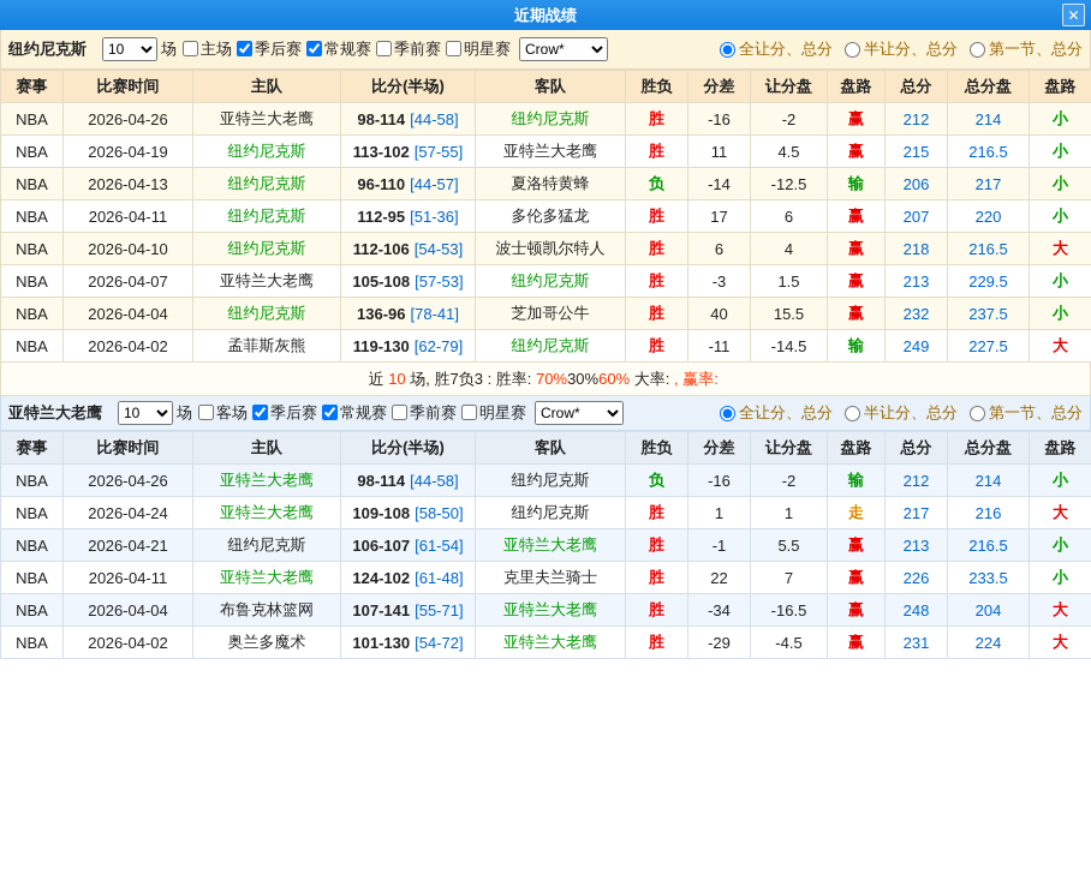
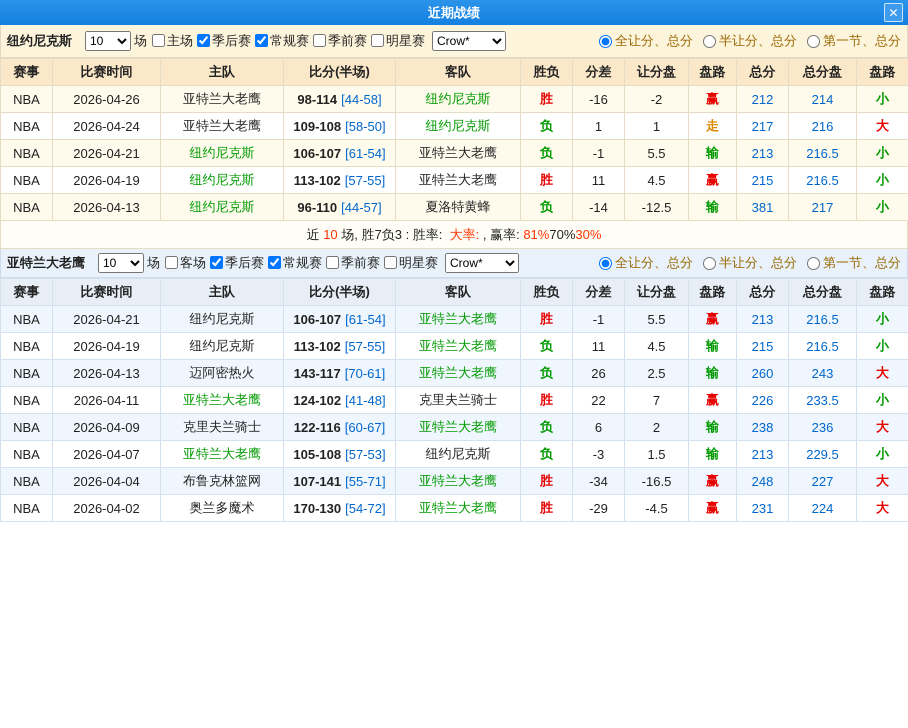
  近期战绩
  ✕
  纽约尼克斯
  10
  场
  主场
  季后赛
  常规赛
  季前赛
  明星赛
  Crow*
  全让分、总分
  半让分、总分
  第一节、总分
  赛事	比赛时间	主队	比分(半场)	客队	胜负	分差	让分盘	盘路	总分	总分盘	盘路
  NBA	2026-04-26	亚特兰大老鹰	98-114 [44-58]	纽约尼克斯	胜	-16	-2	赢	212	214	小
+ NBA	2026-04-24	亚特兰大老鹰	109-108 [58-50]	纽约尼克斯	负	1	1	走	217	216	大
+ NBA	2026-04-21	纽约尼克斯	106-107 [61-54]	亚特兰大老鹰	负	-1	5.5	输	213	216.5	小
  NBA	2026-04-19	纽约尼克斯	113-102 [57-55]	亚特兰大老鹰	胜	11	4.5	赢	215	216.5	小
- NBA	2026-04-13	纽约尼克斯	96-110 [44-57]	夏洛特黄蜂	负	-14	-12.5	输	206	217	小
+ NBA	2026-04-13	纽约尼克斯	96-110 [44-57]	夏洛特黄蜂	负	-14	-12.5	输	381	217	小
- NBA	2026-04-11	纽约尼克斯	112-95 [51-36]	多伦多猛龙	胜	17	6	赢	207	220	小
- NBA	2026-04-10	纽约尼克斯	112-106 [54-53]	波士顿凯尔特人	胜	6	4	赢	218	216.5	大
- NBA	2026-04-07	亚特兰大老鹰	105-108 [57-53]	纽约尼克斯	胜	-3	1.5	赢	213	229.5	小
- NBA	2026-04-04	纽约尼克斯	136-96 [78-41]	芝加哥公牛	胜	40	15.5	赢	232	237.5	小
- NBA	2026-04-02	孟菲斯灰熊	119-130 [62-79]	纽约尼克斯	胜	-11	-14.5	输	249	227.5	大
  近
  10
  场, 胜7负3 : 胜率:
- 70%
+ 大率:
- 30%
+ , 赢率:
- 60%
+ 81%
- 大率:
+ 70%
- , 赢率:
+ 30%
  亚特兰大老鹰
  10
  场
  客场
  季后赛
  常规赛
  季前赛
  明星赛
  Crow*
  全让分、总分
  半让分、总分
  第一节、总分
  赛事	比赛时间	主队	比分(半场)	客队	胜负	分差	让分盘	盘路	总分	总分盘	盘路
- NBA	2026-04-26	亚特兰大老鹰	98-114 [44-58]	纽约尼克斯	负	-16	-2	输	212	214	小
- NBA	2026-04-24	亚特兰大老鹰	109-108 [58-50]	纽约尼克斯	胜	1	1	走	217	216	大
  NBA	2026-04-21	纽约尼克斯	106-107 [61-54]	亚特兰大老鹰	胜	-1	5.5	赢	213	216.5	小
+ NBA	2026-04-19	纽约尼克斯	113-102 [57-55]	亚特兰大老鹰	负	11	4.5	输	215	216.5	小
+ NBA	2026-04-13	迈阿密热火	143-117 [70-61]	亚特兰大老鹰	负	26	2.5	输	260	243	大
- NBA	2026-04-11	亚特兰大老鹰	124-102 [61-48]	克里夫兰骑士	胜	22	7	赢	226	233.5	小
+ NBA	2026-04-11	亚特兰大老鹰	124-102 [41-48]	克里夫兰骑士	胜	22	7	赢	226	233.5	小
+ NBA	2026-04-09	克里夫兰骑士	122-116 [60-67]	亚特兰大老鹰	负	6	2	输	238	236	大
+ NBA	2026-04-07	亚特兰大老鹰	105-108 [57-53]	纽约尼克斯	负	-3	1.5	输	213	229.5	小
- NBA	2026-04-04	布鲁克林篮网	107-141 [55-71]	亚特兰大老鹰	胜	-34	-16.5	赢	248	204	大
+ NBA	2026-04-04	布鲁克林篮网	107-141 [55-71]	亚特兰大老鹰	胜	-34	-16.5	赢	248	227	大
- NBA	2026-04-02	奥兰多魔术	101-130 [54-72]	亚特兰大老鹰	胜	-29	-4.5	赢	231	224	大
+ NBA	2026-04-02	奥兰多魔术	170-130 [54-72]	亚特兰大老鹰	胜	-29	-4.5	赢	231	224	大
